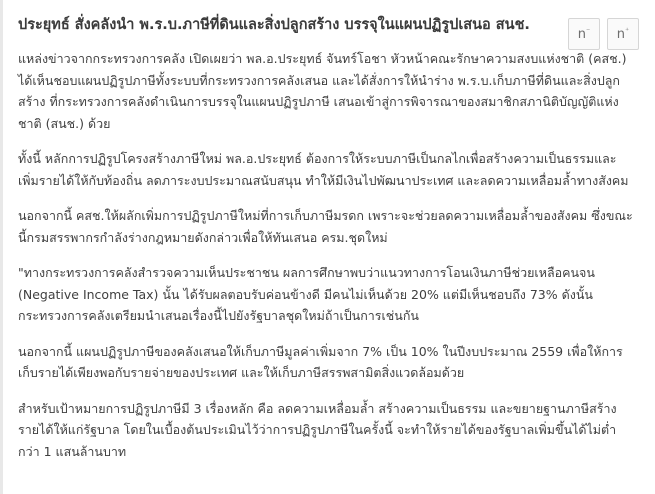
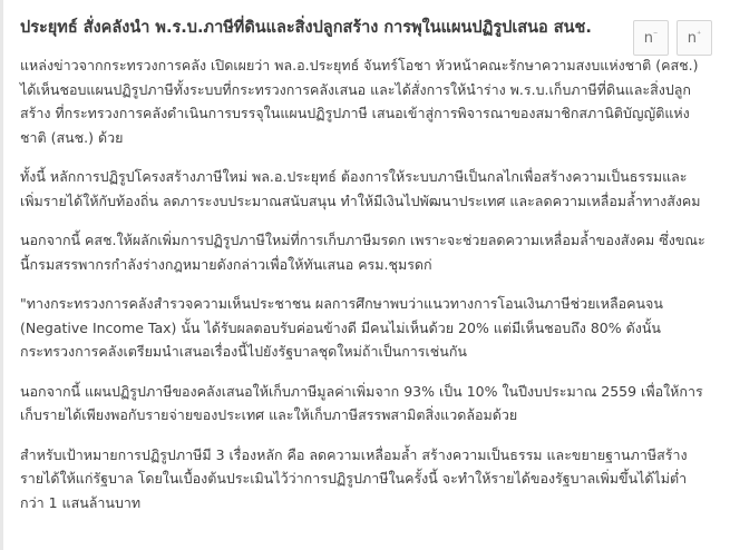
  n
  ⁻
  n
  ⁺
- ประยุทธ์ สั่งคลังนำ พ.ร.บ.ภาษีที่ดินและสิ่งปลูกสร้าง บรรจุในแผนปฏิรูปเสนอ สนช.
+ ประยุทธ์ สั่งคลังนำ พ.ร.บ.ภาษีที่ดินและสิ่งปลูกสร้าง การพุในแผนปฏิรูปเสนอ สนช.
  แหล่งข่าวจากกระทรวงการคลัง เปิดเผยว่า พล.อ.ประยุทธ์ จันทร์โอชา หัวหน้าคณะรักษาความสงบแห่งชาติ (คสช.) ได้เห็นชอบแผนปฏิรูปภาษีทั้งระบบที่กระทรวงการคลังเสนอ และได้สั่งการให้นำร่าง พ.ร.บ.เก็บภาษีที่ดินและสิ่งปลูกสร้าง ที่กระทรวงการคลังดำเนินการบรรจุในแผนปฏิรูปภาษี เสนอเข้าสู่การพิจารณาของสมาชิกสภานิติบัญญัติแห่งชาติ (สนช.) ด้วย
  ทั้งนี้ หลักการปฏิรูปโครงสร้างภาษีใหม่ พล.อ.ประยุทธ์ ต้องการให้ระบบภาษีเป็นกลไกเพื่อสร้างความเป็นธรรมและเพิ่มรายได้ให้กับท้องถิ่น ลดภาระงบประมาณสนับสนุน ทำให้มีเงินไปพัฒนาประเทศ และลดความเหลื่อมล้ำทางสังคม
- นอกจากนี้ คสช.ให้ผลักเพิ่มการปฏิรูปภาษีใหม่ที่การเก็บภาษีมรดก เพราะจะช่วยลดความเหลื่อมล้ำของสังคม ซึ่งขณะนี้กรมสรรพากรกำลังร่างกฎหมายดังกล่าวเพื่อให้ทันเสนอ ครม.ชุดใหม่
+ นอกจากนี้ คสช.ให้ผลักเพิ่มการปฏิรูปภาษีใหม่ที่การเก็บภาษีมรดก เพราะจะช่วยลดความเหลื่อมล้ำของสังคม ซึ่งขณะนี้กรมสรรพากรกำลังร่างกฎหมายดังกล่าวเพื่อให้ทันเสนอ ครม.ชุมรดก่
- "ทางกระทรวงการคลังสำรวจความเห็นประชาชน ผลการศึกษาพบว่าแนวทางการโอนเงินภาษีช่วยเหลือคนจน (Negative Income Tax) นั้น ได้รับผลตอบรับค่อนข้างดี มีคนไม่เห็นด้วย 20% แต่มีเห็นชอบถึง 73% ดังนั้นกระทรวงการคลังเตรียมนำเสนอเรื่องนี้ไปยังรัฐบาลชุดใหม่ถ้าเป็นการเช่นกัน
+ "ทางกระทรวงการคลังสำรวจความเห็นประชาชน ผลการศึกษาพบว่าแนวทางการโอนเงินภาษีช่วยเหลือคนจน (Negative Income Tax) นั้น ได้รับผลตอบรับค่อนข้างดี มีคนไม่เห็นด้วย 20% แต่มีเห็นชอบถึง 80% ดังนั้นกระทรวงการคลังเตรียมนำเสนอเรื่องนี้ไปยังรัฐบาลชุดใหม่ถ้าเป็นการเช่นกัน
- นอกจากนี้ แผนปฏิรูปภาษีของคลังเสนอให้เก็บภาษีมูลค่าเพิ่มจาก 7% เป็น 10% ในปีงบประมาณ 2559 เพื่อให้การเก็บรายได้เพียงพอกับรายจ่ายของประเทศ และให้เก็บภาษีสรรพสามิตสิ่งแวดล้อมด้วย
+ นอกจากนี้ แผนปฏิรูปภาษีของคลังเสนอให้เก็บภาษีมูลค่าเพิ่มจาก 93% เป็น 10% ในปีงบประมาณ 2559 เพื่อให้การเก็บรายได้เพียงพอกับรายจ่ายของประเทศ และให้เก็บภาษีสรรพสามิตสิ่งแวดล้อมด้วย
  สำหรับเป้าหมายการปฏิรูปภาษีมี 3 เรื่องหลัก คือ ลดความเหลื่อมล้ำ สร้างความเป็นธรรม และขยายฐานภาษีสร้างรายได้ให้แก่รัฐบาล โดยในเบื้องต้นประเมินไว้ว่าการปฏิรูปภาษีในครั้งนี้ จะทำให้รายได้ของรัฐบาลเพิ่มขึ้นได้ไม่ต่ำกว่า 1 แสนล้านบาท
